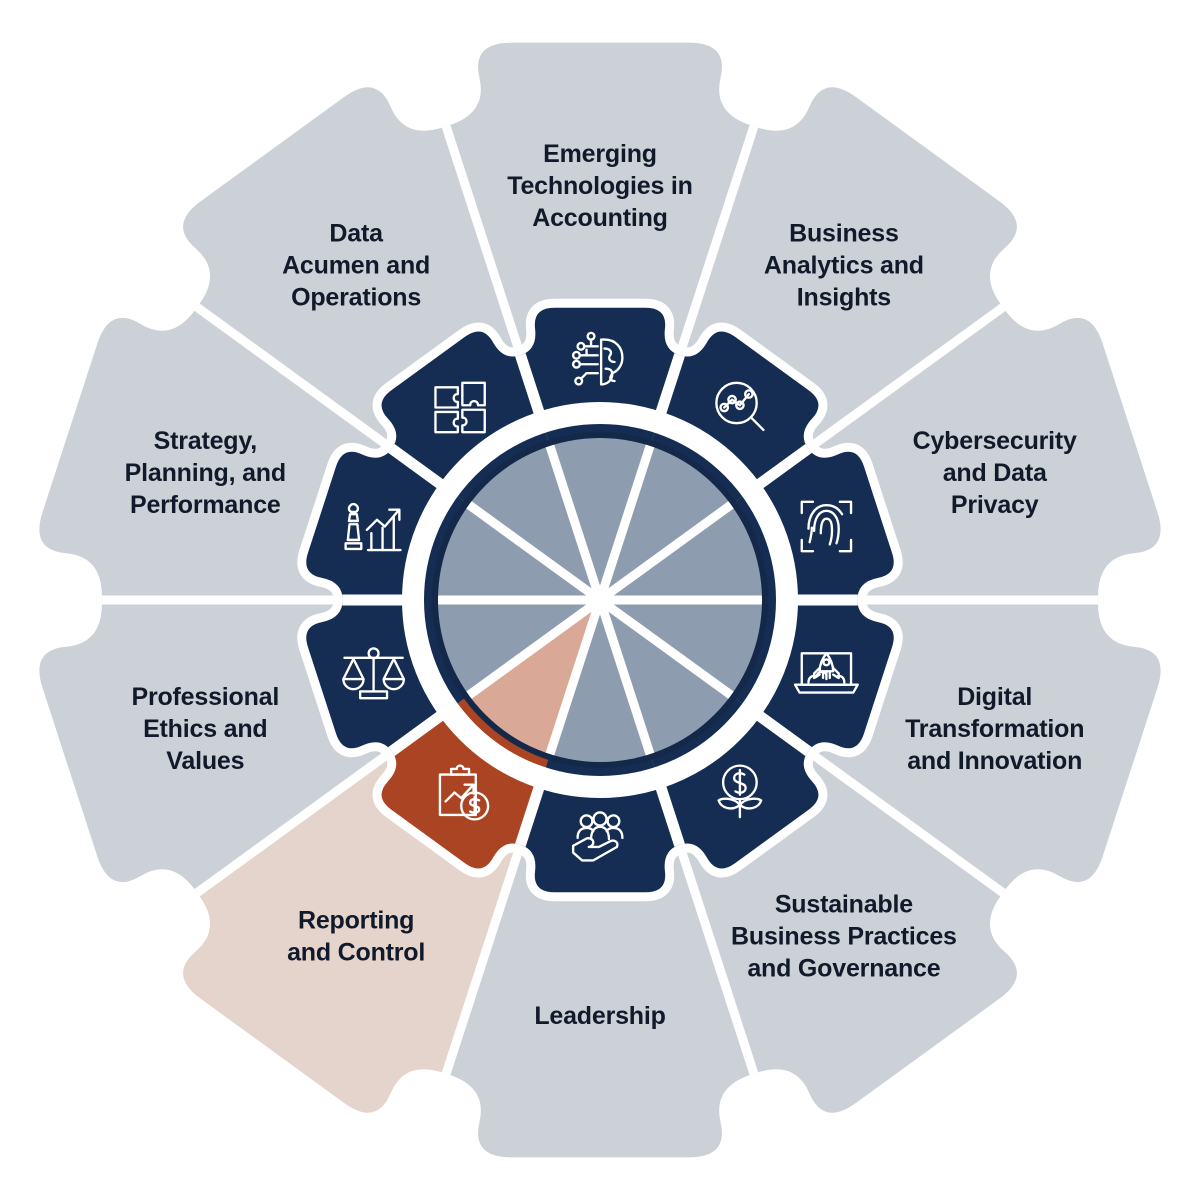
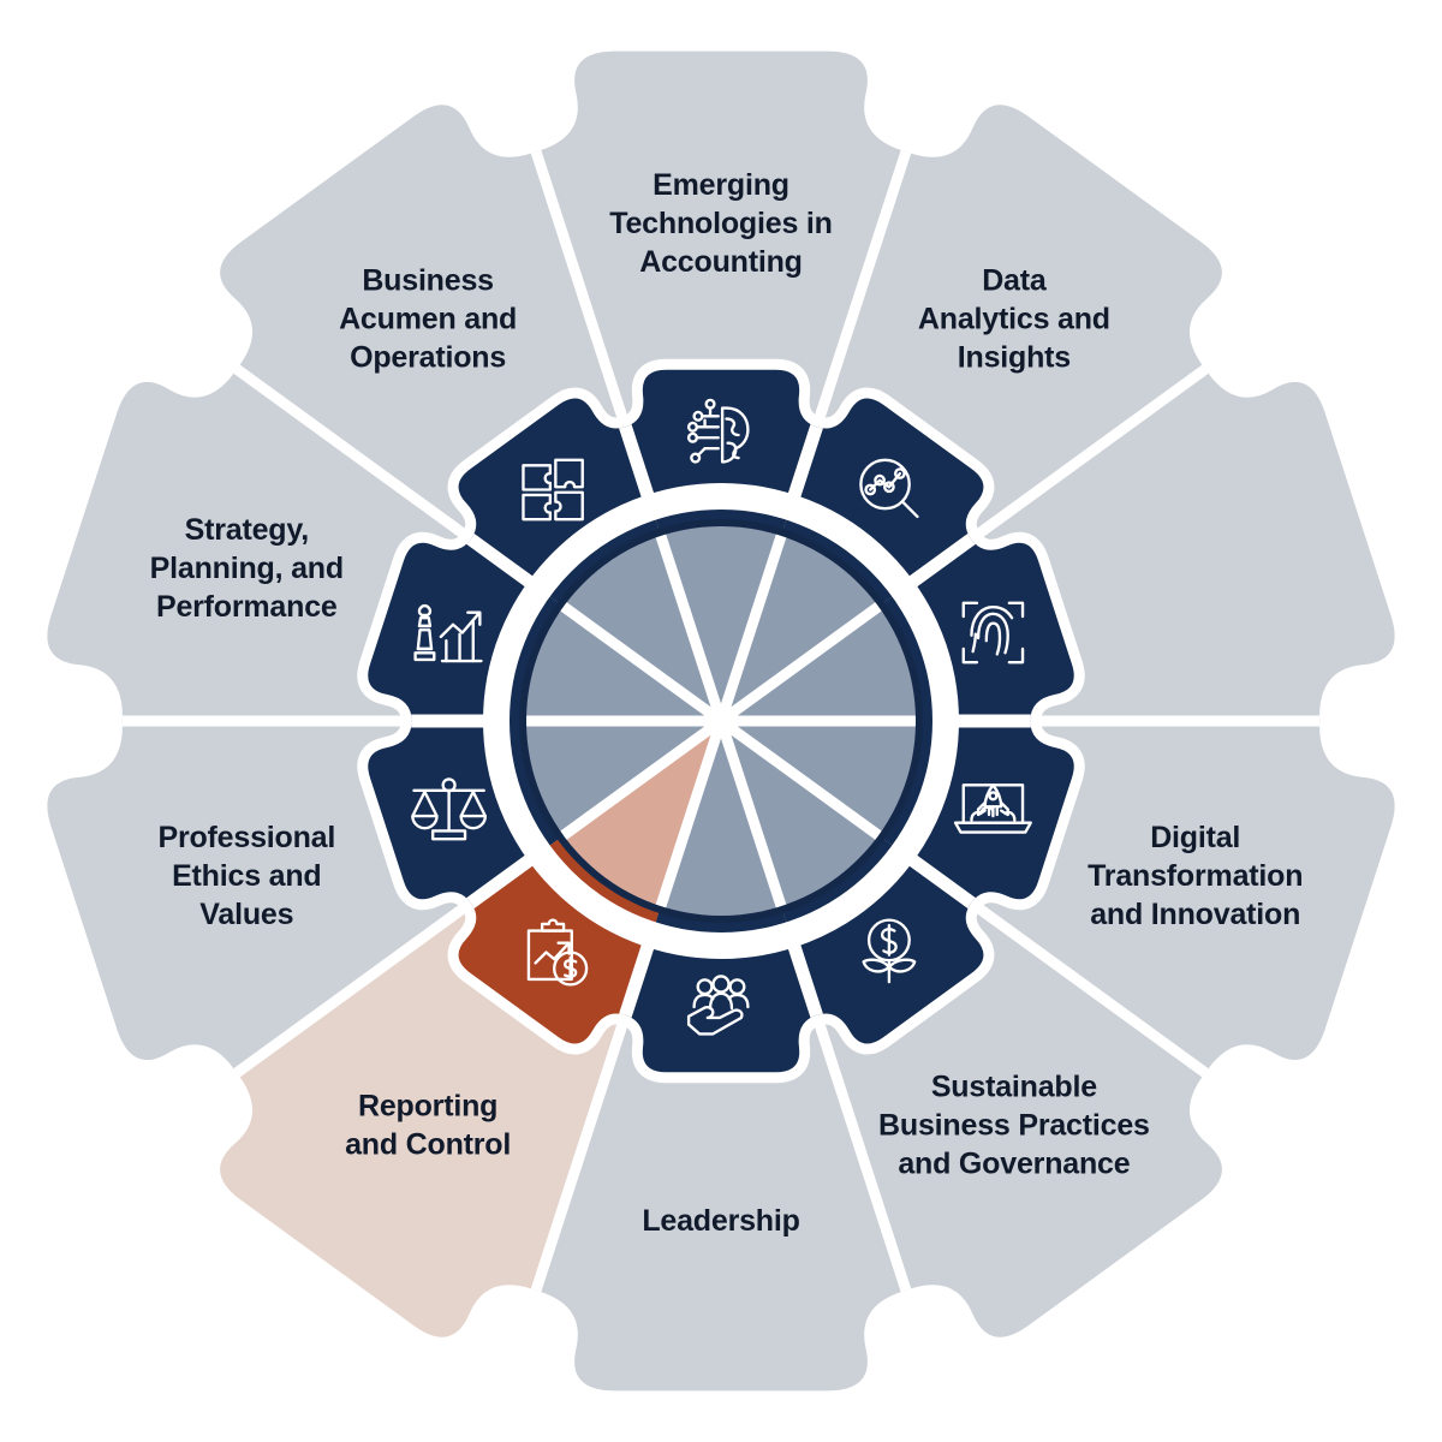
  Emerging Technologies in Accounting
- Business Analytics and Insights
+ Data Analytics and Insights
- Cybersecurity and Data Privacy
  Digital Transformation and Innovation
  Sustainable Business Practices and Governance
  Leadership
  Reporting and Control
  Professional Ethics and Values
  Strategy, Planning, and Performance
- Data Acumen and Operations
+ Business Acumen and Operations
